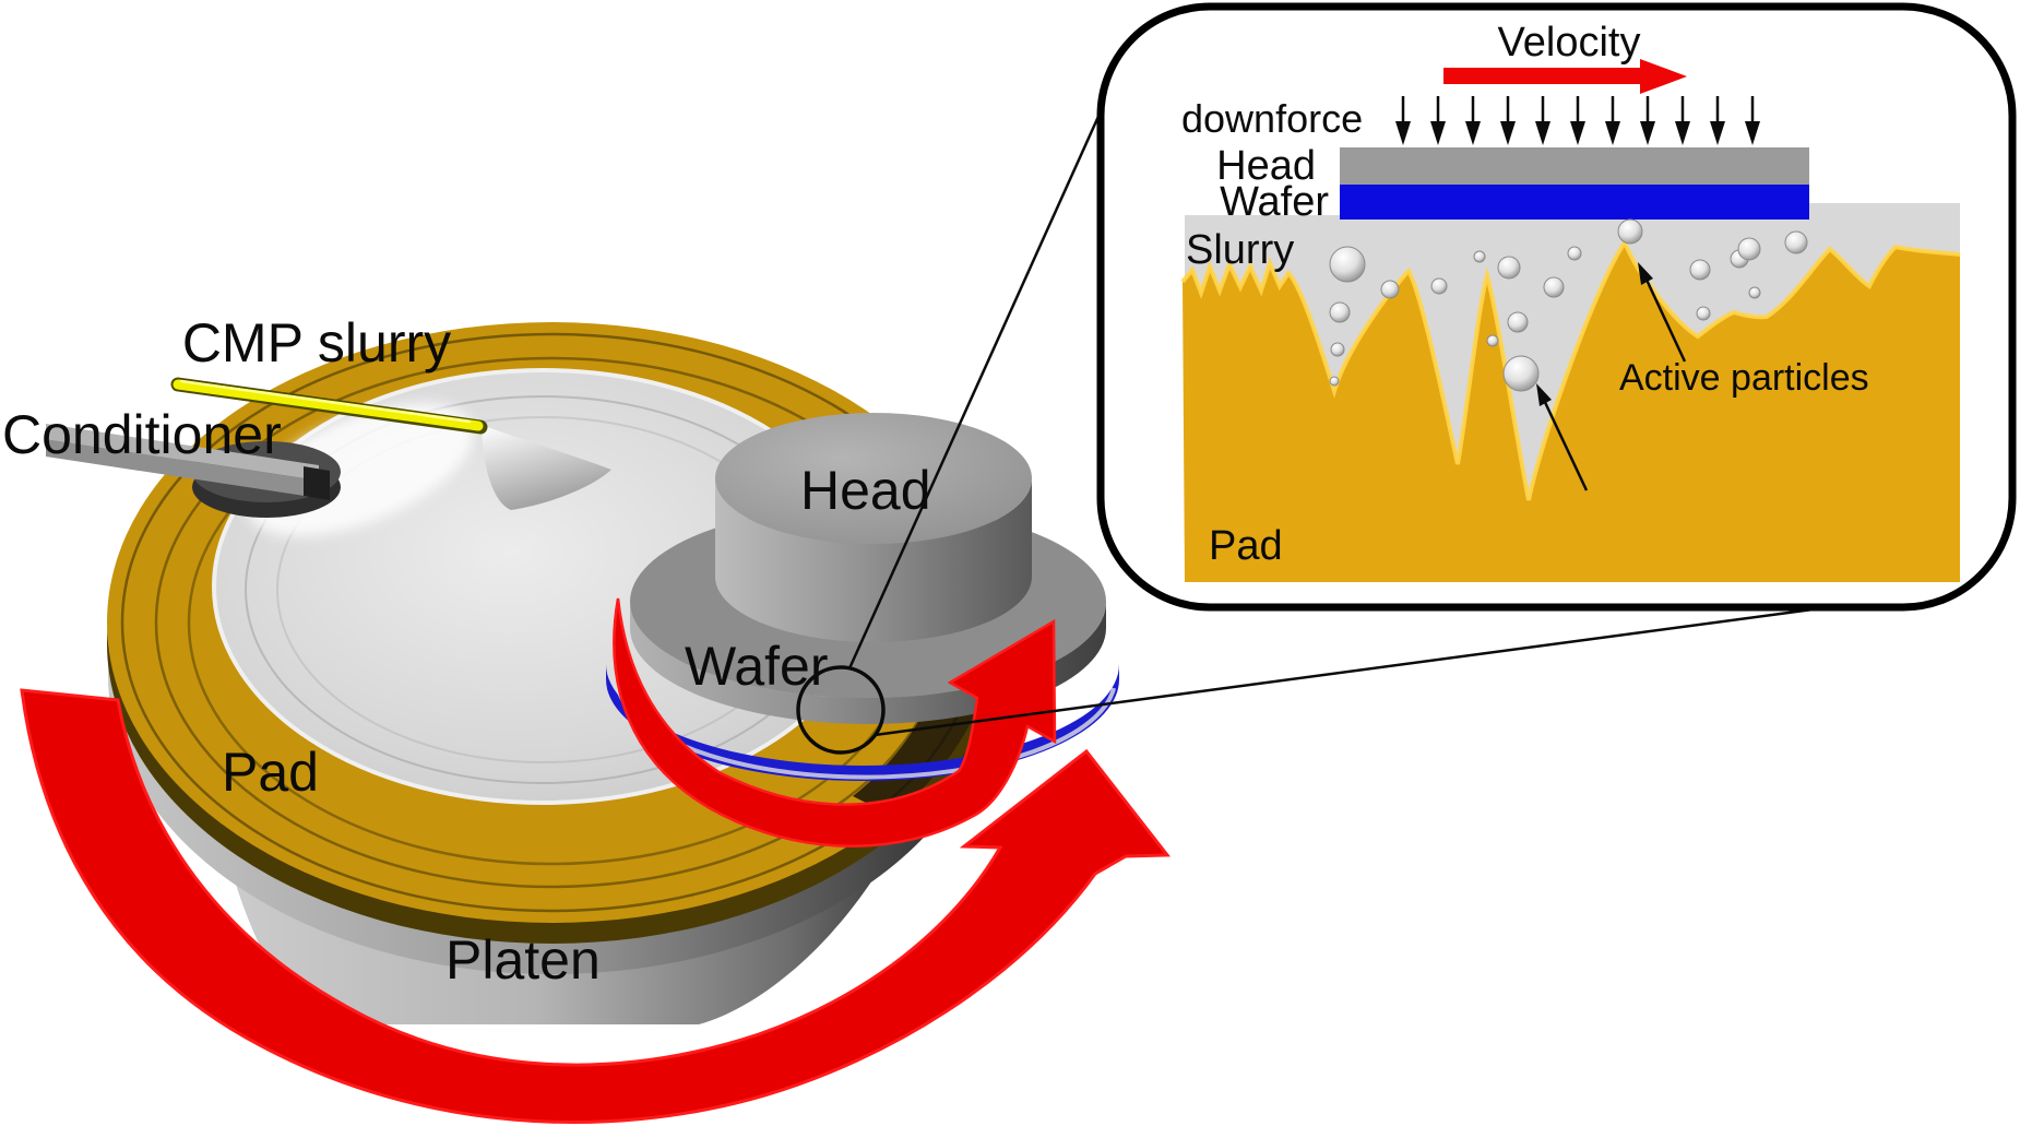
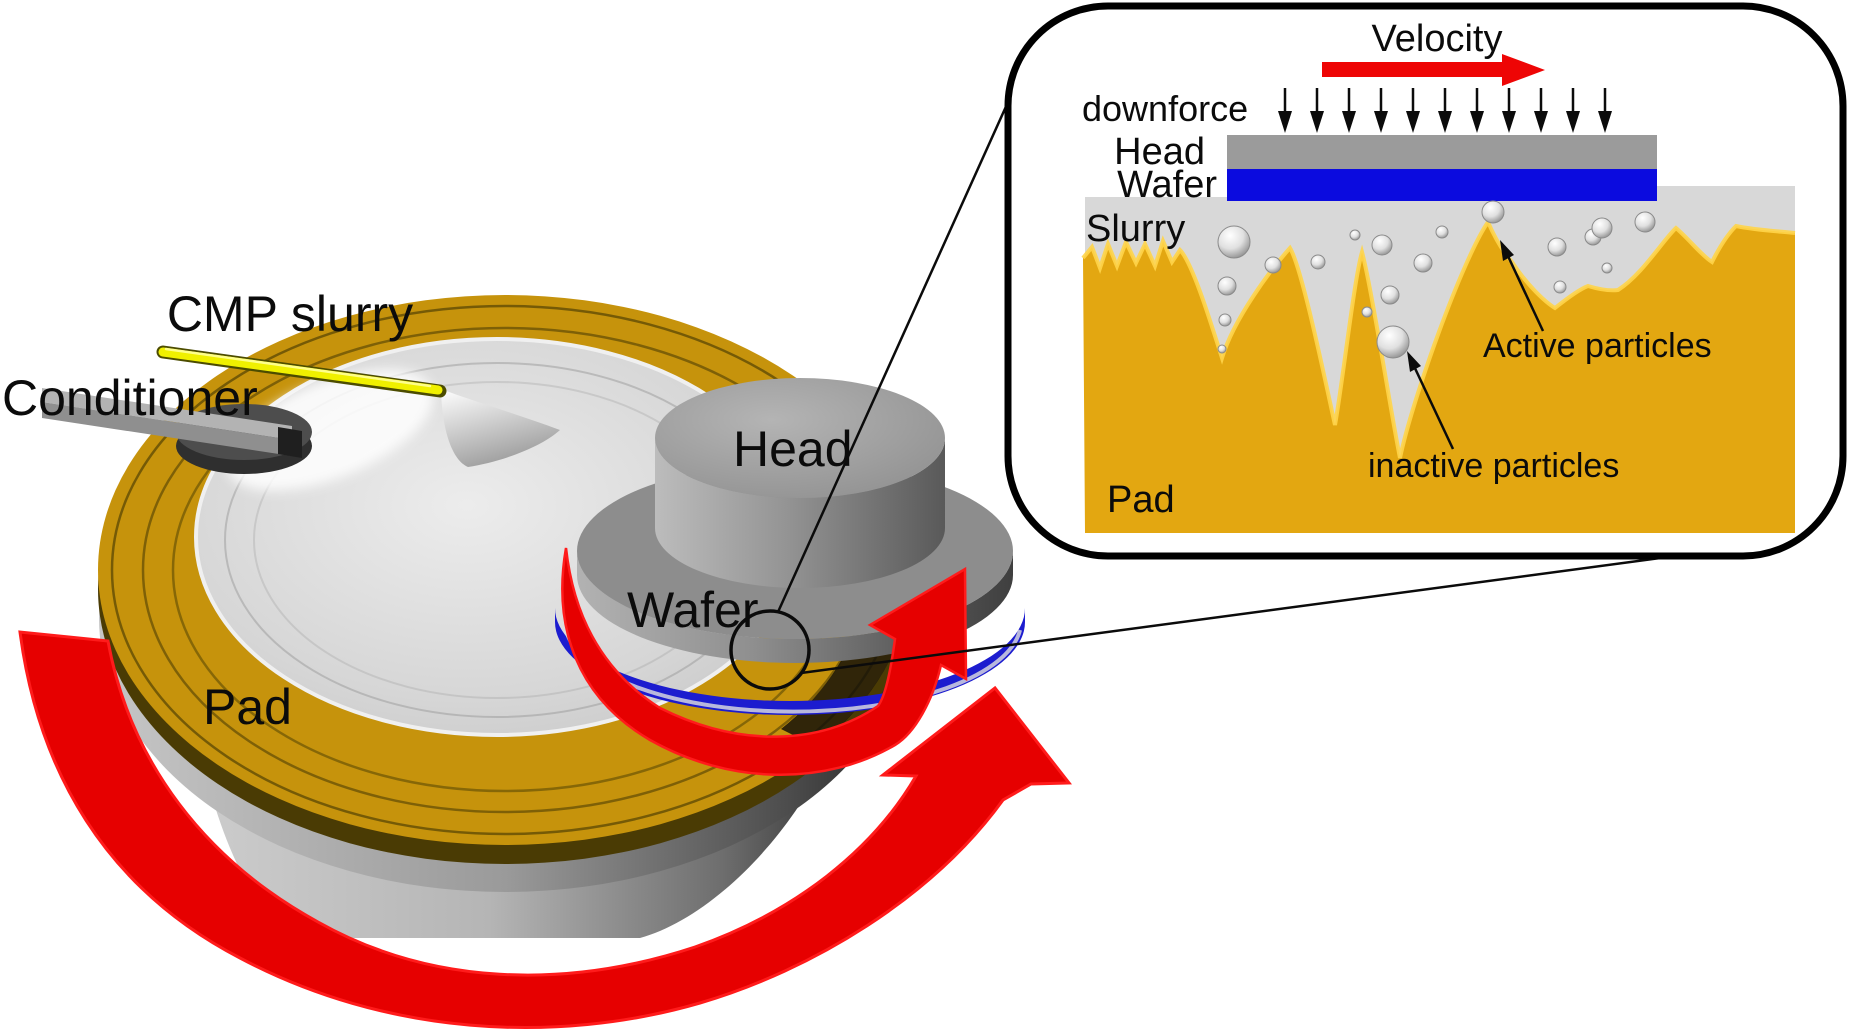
  Velocity
  downforce
  Head
  Wafer
  Slurry
  Pad
  Active particles
+ inactive particles
  CMP slurry
  Conditioner
  Head
  Wafer
  Pad
- Platen
